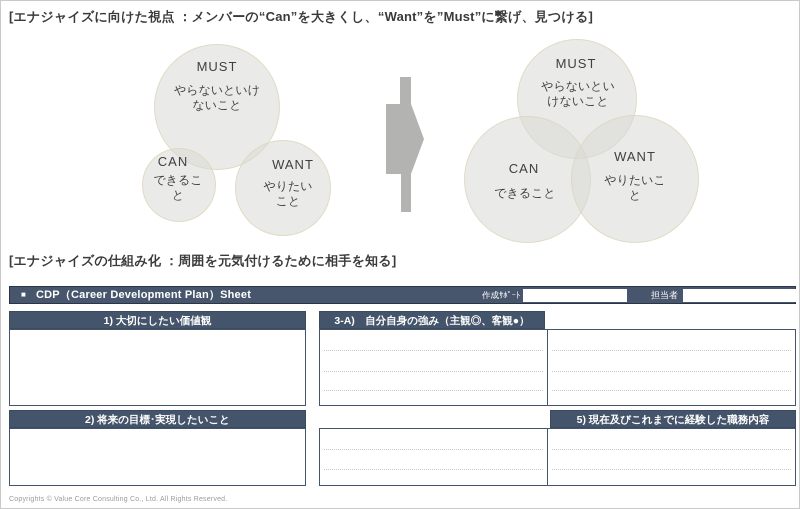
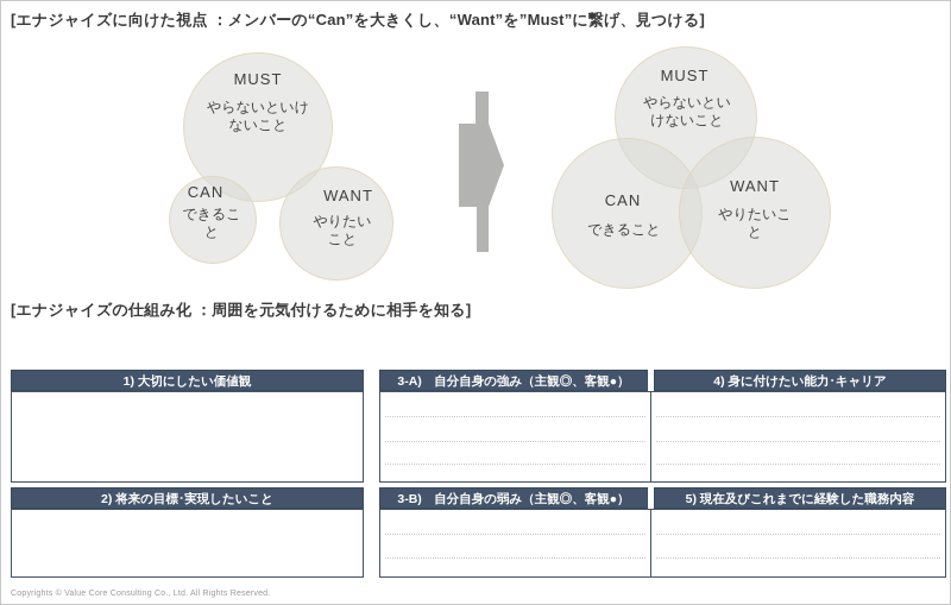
  [エナジャイズに向けた視点 ：メンバーの“Can”を大きくし、“Want”を”Must”に繋げ、見つける]
  MUST
  やらないといけないこと
  CAN
  できること
  WANT
  やりたいこと
  MUST
  やらないといけないこと
  CAN
  できること
  WANT
  やりたいこと
  [エナジャイズの仕組み化 ：周囲を元気付けるために相手を知る]
- ■
- CDP（Career Development Plan）Sheet
- 作成ｻﾎﾟｰﾄ
- 担当者
  1) 大切にしたい価値観
  2) 将来の目標･実現したいこと
  3-A) 自分自身の強み（主観◎、客観●）
+ 4) 身に付けたい能力･キャリア
+ 3-B) 自分自身の弱み（主観◎、客観●）
  5) 現在及びこれまでに経験した職務内容
